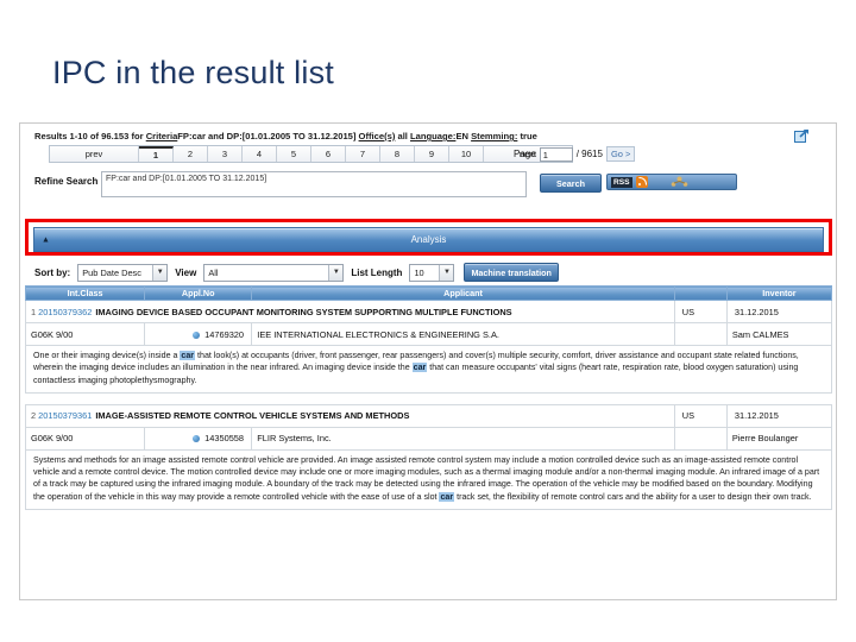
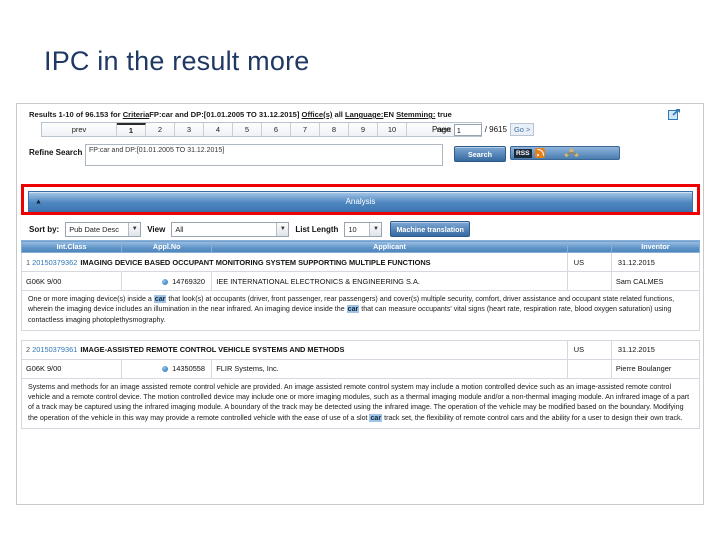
- IPC in the result list
+ IPC in the result more
  Results 1-10 of 96.153 for CriteriaFP:car and DP:[01.01.2005 TO 31.12.2015] Office(s) all Language:EN Stemming: true
  prev
  1
  2
  3
  4
  5
  6
  7
  8
  9
  10
  next
  Page
  1
  / 9615
  Go >
  Refine Search
  Search
  Analysis
  Sort by:
  Pub Date Desc
  View
  All
  List Length
  10
  Machine translation
  Int.Class	Appl.No	Applicant		Inventor
  1 20150379362 IMAGING DEVICE BASED OCCUPANT MONITORING SYSTEM SUPPORTING MULTIPLE FUNCTIONS	US	31.12.2015
  G06K 9/00	14769320	IEE INTERNATIONAL ELECTRONICS & ENGINEERING S.A.		Sam CALMES
- One or their imaging device(s) inside a car that look(s) at occupants (driver, front passenger, rear passengers) and cover(s) multiple security, comfort, driver assistance and occupant state related functions, wherein the imaging device includes an illumination in the near infrared. An imaging device inside the car that can measure occupants' vital signs (heart rate, respiration rate, blood oxygen saturation) using contactless imaging photoplethysmography.
+ One or more imaging device(s) inside a car that look(s) at occupants (driver, front passenger, rear passengers) and cover(s) multiple security, comfort, driver assistance and occupant state related functions, wherein the imaging device includes an illumination in the near infrared. An imaging device inside the car that can measure occupants' vital signs (heart rate, respiration rate, blood oxygen saturation) using contactless imaging photoplethysmography.
  2 20150379361 IMAGE-ASSISTED REMOTE CONTROL VEHICLE SYSTEMS AND METHODS	US	31.12.2015
  G06K 9/00	14350558	FLIR Systems, Inc.		Pierre Boulanger
  Systems and methods for an image assisted remote control vehicle are provided. An image assisted remote control system may include a motion controlled device such as an image-assisted remote control vehicle and a remote control device. The motion controlled device may include one or more imaging modules, such as a thermal imaging module and/or a non-thermal imaging module. An infrared image of a part of a track may be captured using the infrared imaging module. A boundary of the track may be detected using the infrared image. The operation of the vehicle may be modified based on the boundary. Modifying the operation of the vehicle in this way may provide a remote controlled vehicle with the ease of use of a slot car track set, the flexibility of remote control cars and the ability for a user to design their own track.
